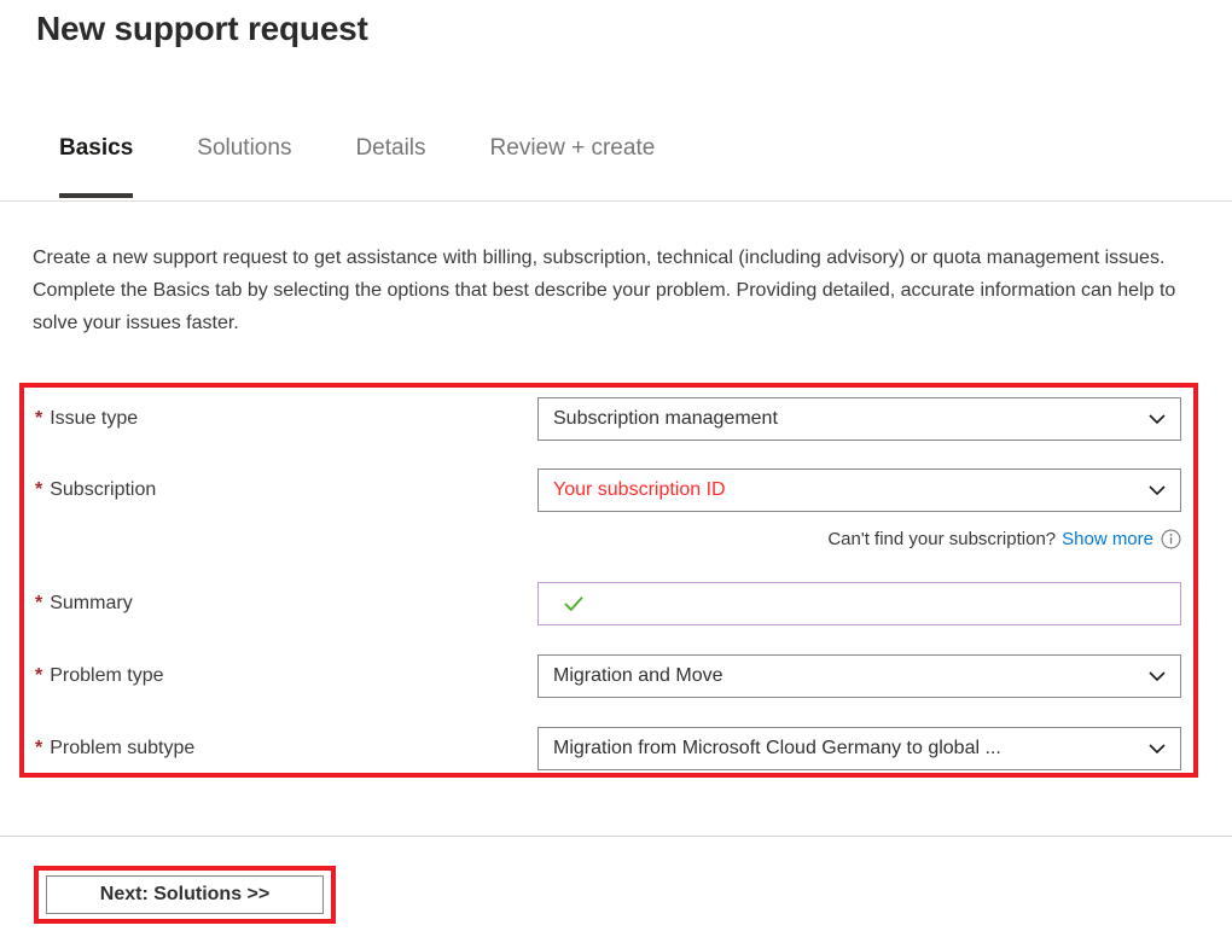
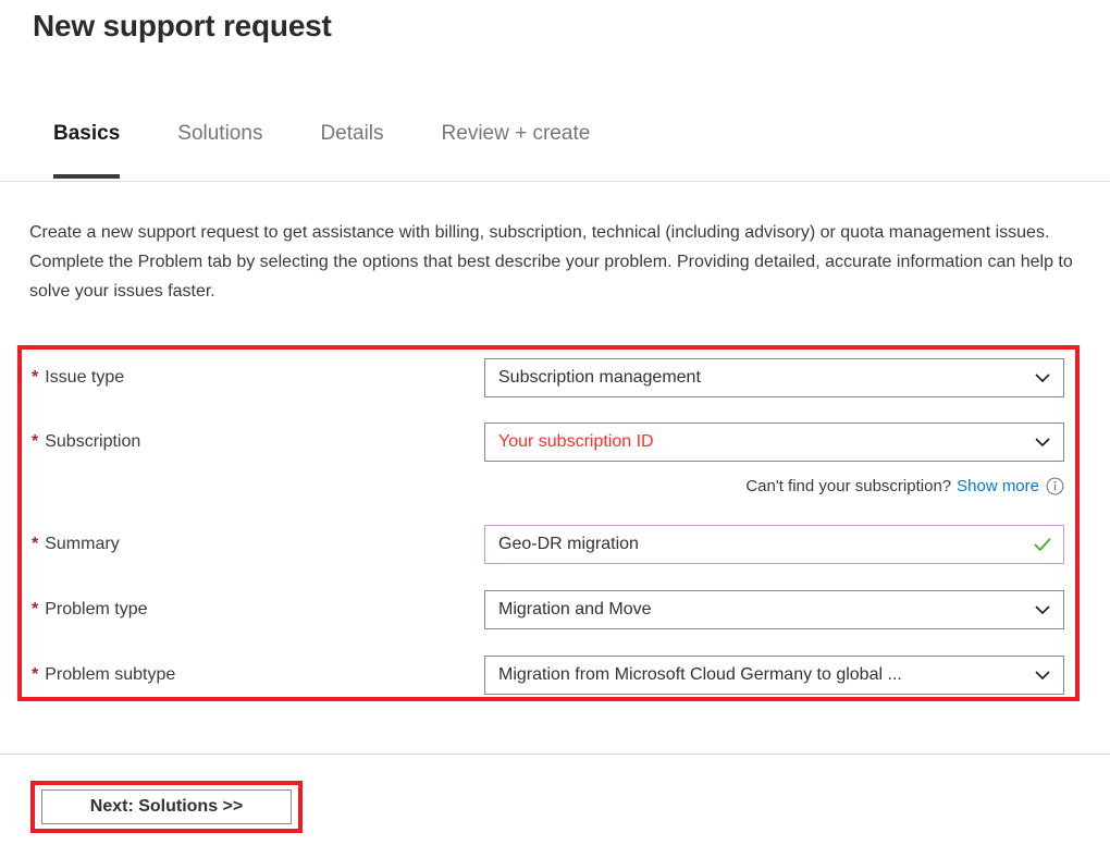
  New support request
  Basics
  Solutions
  Details
  Review + create
  Create a new support request to get assistance with billing, subscription, technical (including advisory) or quota management issues.
- Complete the Basics tab by selecting the options that best describe your problem. Providing detailed, accurate information can help to solve your issues faster.
+ Complete the Problem tab by selecting the options that best describe your problem. Providing detailed, accurate information can help to solve your issues faster.
  * Issue type
  Subscription management
  * Subscription
  Your subscription ID
  Can't find your subscription?
  Show more
  * Summary
+ Geo-DR migration
  * Problem type
  Migration and Move
  * Problem subtype
  Migration from Microsoft Cloud Germany to global ...
  Next: Solutions >>
